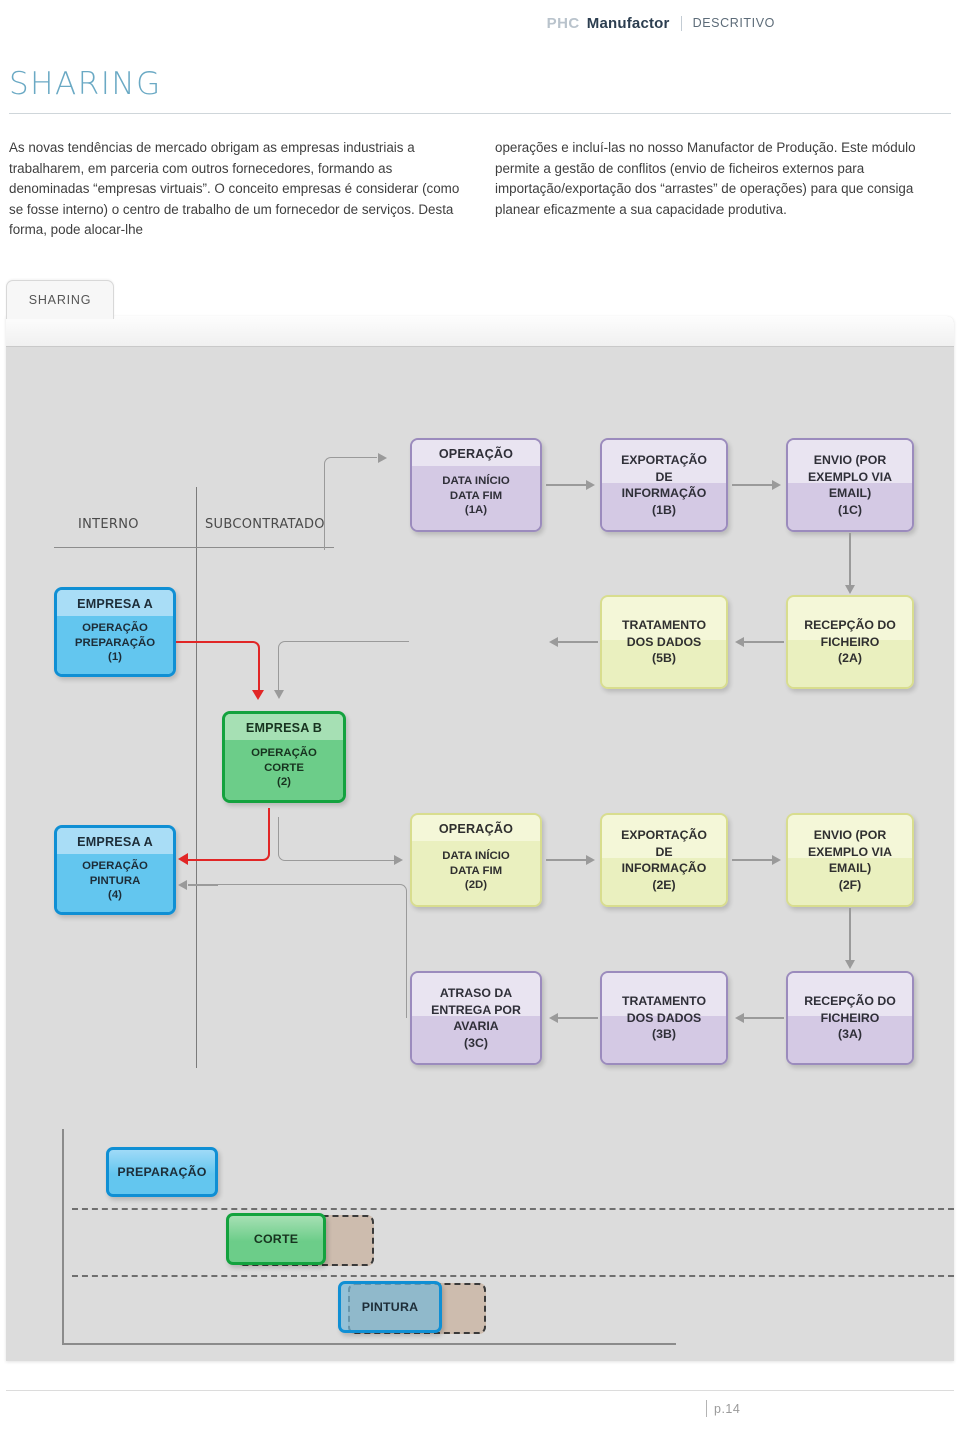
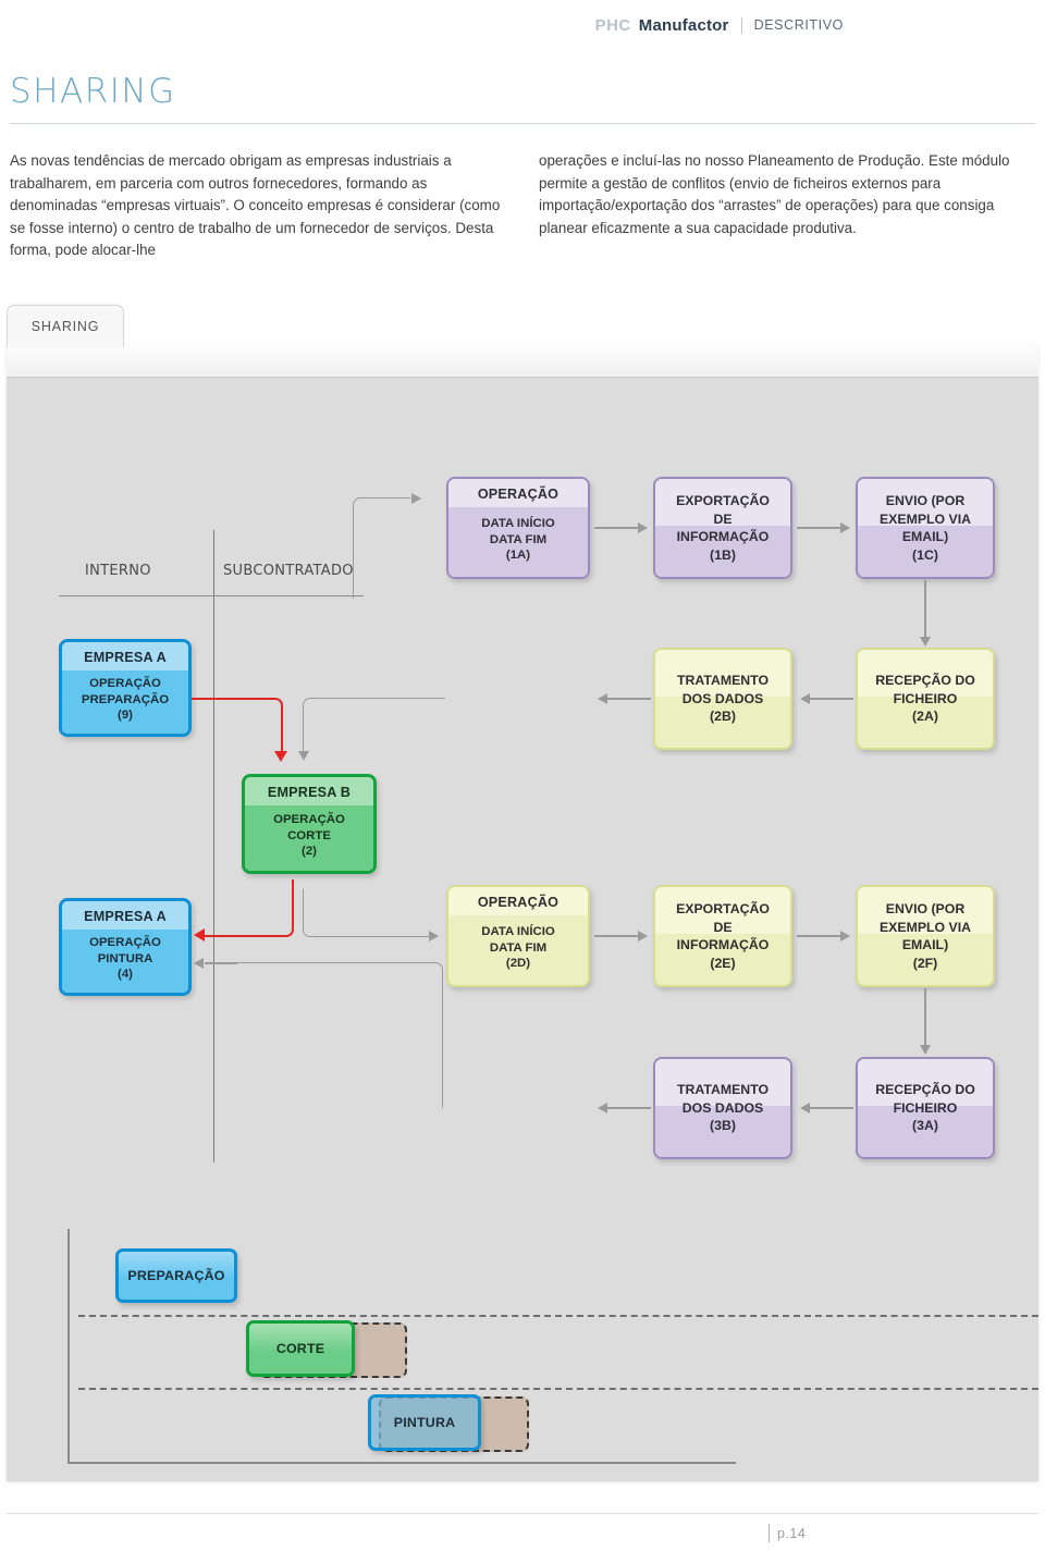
  PHC
  Manufactor
  DESCRITIVO
  SHARING
  As novas tendências de mercado obrigam as empresas industriais a trabalharem, em parceria com outros fornecedores, formando as denominadas “empresas virtuais”. O conceito empresas é considerar (como se fosse interno) o centro de trabalho de um fornecedor de serviços. Desta forma, pode alocar-lhe
- operações e incluí-las no nosso Manufactor de Produção. Este módulo permite a gestão de conflitos (envio de ficheiros externos para importação/exportação dos “arrastes” de operações) para que consiga planear eficazmente a sua capacidade produtiva.
+ operações e incluí-las no nosso Planeamento de Produção. Este módulo permite a gestão de conflitos (envio de ficheiros externos para importação/exportação dos “arrastes” de operações) para que consiga planear eficazmente a sua capacidade produtiva.
  SHARING
  INTERNO
  SUBCONTRATADO
  OPERAÇÃO
  DATA INÍCIO
  DATA FIM
  (1A)
  EXPORTAÇÃO
  DE
  INFORMAÇÃO
  (1B)
  ENVIO (POR
  EXEMPLO VIA
  EMAIL)
  (1C)
  EMPRESA A
  OPERAÇÃO
  PREPARAÇÃO
- (1)
+ (9)
  TRATAMENTO
  DOS DADOS
- (5B)
+ (2B)
  RECEPÇÃO DO
  FICHEIRO
  (2A)
  EMPRESA B
  OPERAÇÃO
  CORTE
  (2)
  EMPRESA A
  OPERAÇÃO
  PINTURA
  (4)
  OPERAÇÃO
  DATA INÍCIO
  DATA FIM
  (2D)
  EXPORTAÇÃO
  DE
  INFORMAÇÃO
  (2E)
  ENVIO (POR
  EXEMPLO VIA
  EMAIL)
  (2F)
- ATRASO DA
- ENTREGA POR
- AVARIA
- (3C)
  TRATAMENTO
  DOS DADOS
  (3B)
  RECEPÇÃO DO
  FICHEIRO
  (3A)
  PREPARAÇÃO
  CORTE
  PINTURA
  p.14
